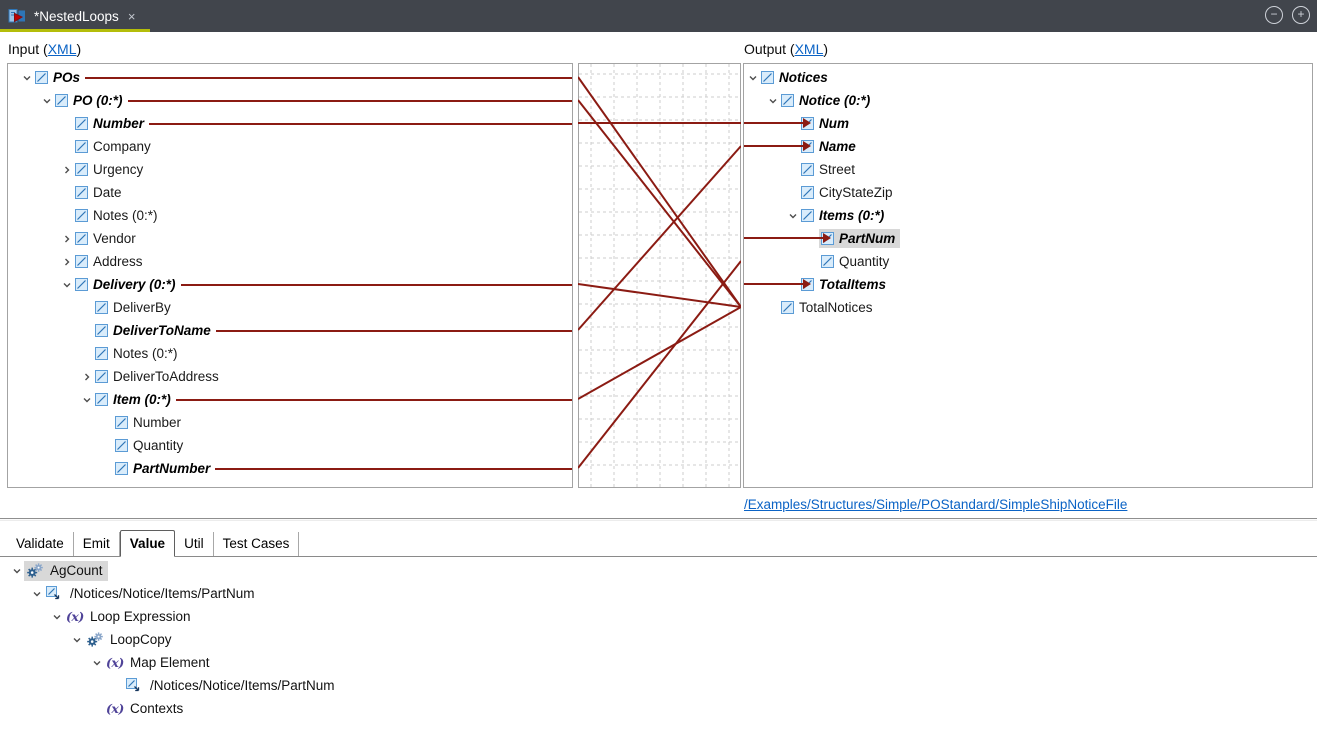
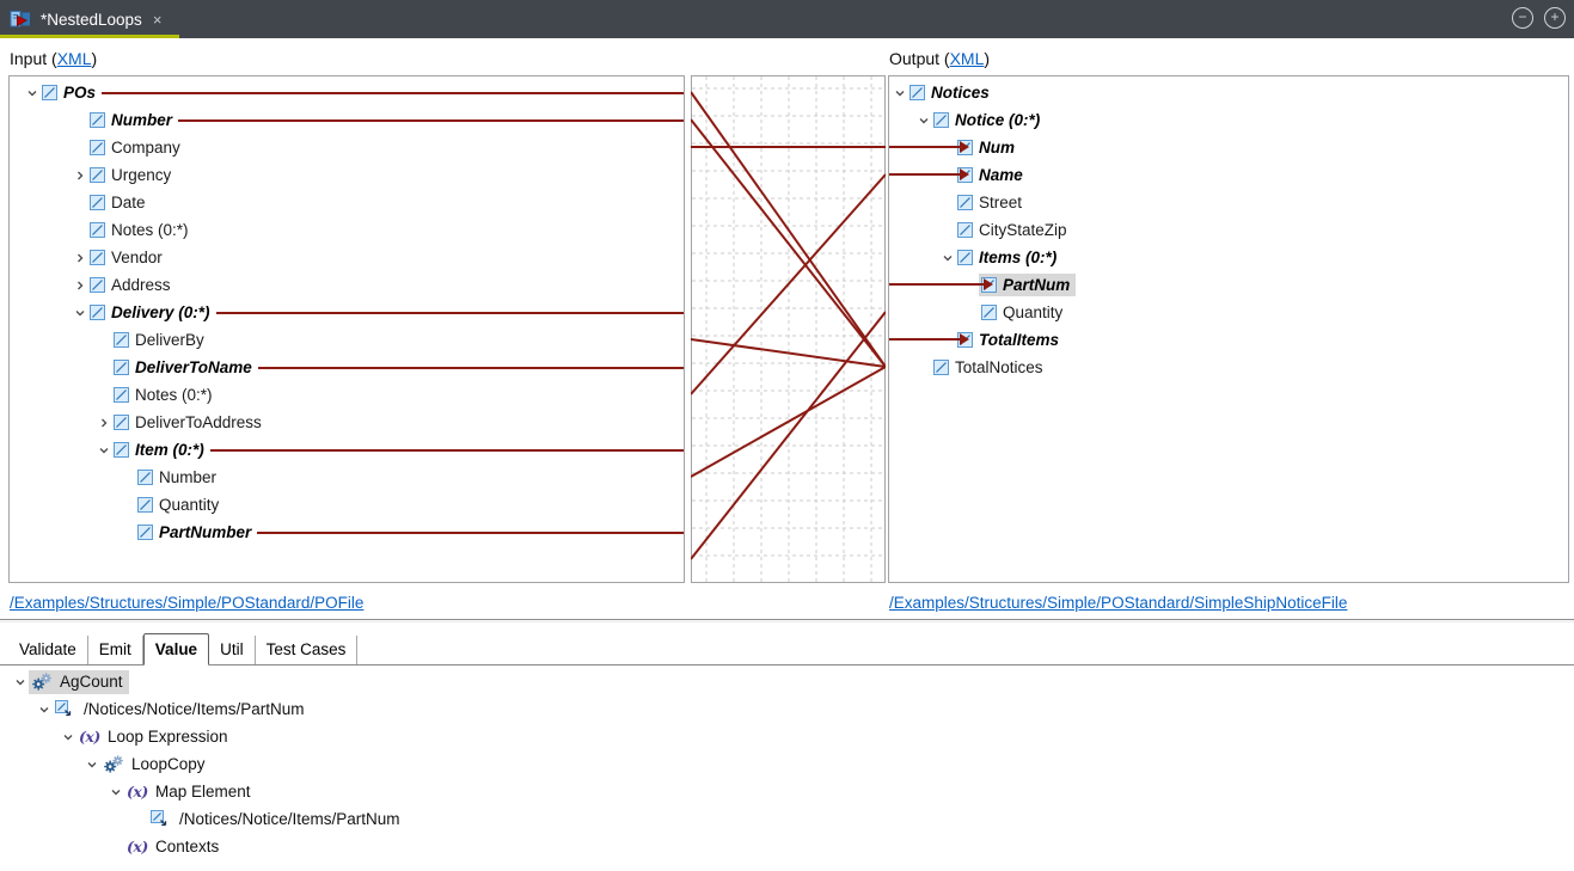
  *NestedLoops
  ×
  −
  +
  Input (XML)
  Output (XML)
  POs
- PO (0:*)
  Number
  Company
  Urgency
  Date
  Notes (0:*)
  Vendor
  Address
  Delivery (0:*)
  DeliverBy
  DeliverToName
  Notes (0:*)
  DeliverToAddress
  Item (0:*)
  Number
  Quantity
  PartNumber
  Notices
  Notice (0:*)
  Num
  Name
  Street
  CityStateZip
  Items (0:*)
  PartNum
  Quantity
  TotalItems
  TotalNotices
+ /Examples/Structures/Simple/POStandard/POFile
  /Examples/Structures/Simple/POStandard/SimpleShipNoticeFile
  Validate
  Emit
  Value
  Util
  Test Cases
  AgCount
  /Notices/Notice/Items/PartNum
  (x)
  Loop Expression
  LoopCopy
  (x)
  Map Element
  /Notices/Notice/Items/PartNum
  (x)
  Contexts
